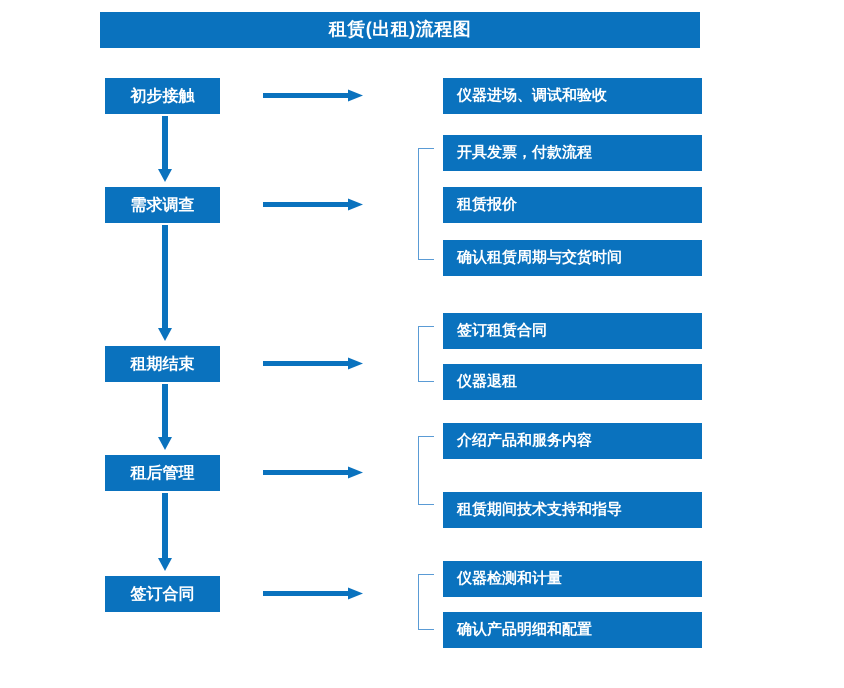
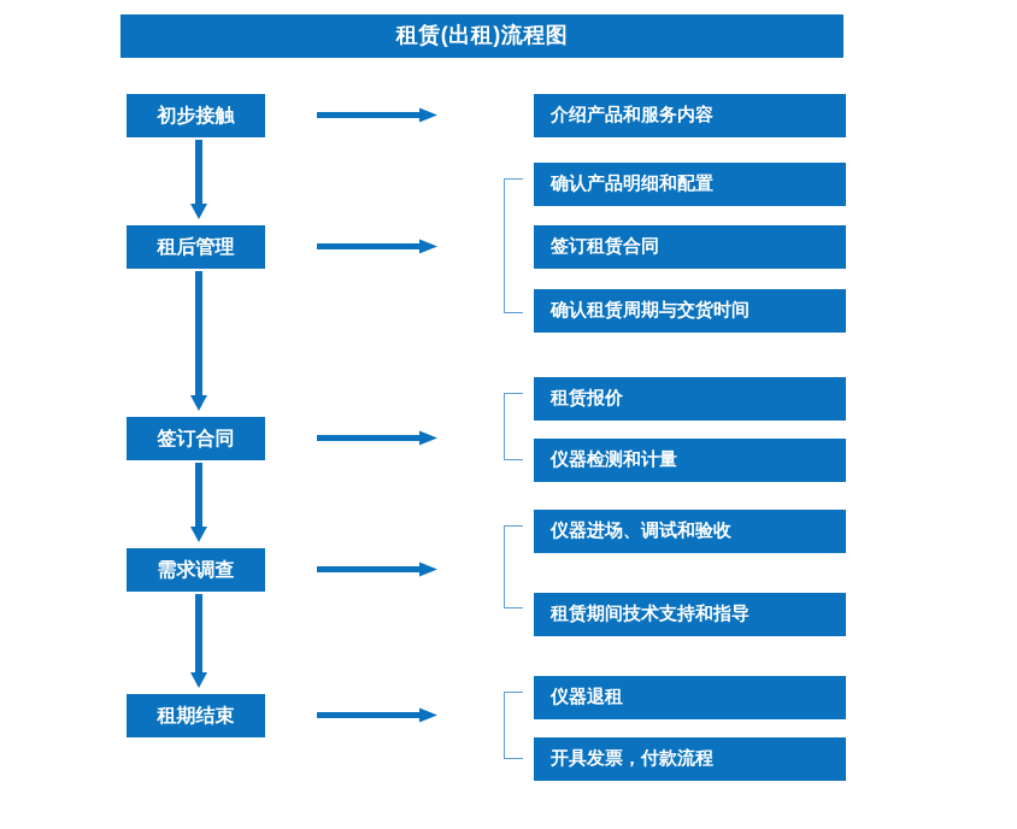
  租赁(出租)流程图
  初步接触
- 需求调查
+ 租后管理
- 租期结束
+ 签订合同
- 租后管理
+ 需求调查
- 签订合同
+ 租期结束
- 仪器进场、调试和验收
+ 介绍产品和服务内容
- 开具发票，付款流程
+ 确认产品明细和配置
- 租赁报价
+ 签订租赁合同
  确认租赁周期与交货时间
- 签订租赁合同
+ 租赁报价
- 仪器退租
+ 仪器检测和计量
- 介绍产品和服务内容
+ 仪器进场、调试和验收
  租赁期间技术支持和指导
- 仪器检测和计量
+ 仪器退租
- 确认产品明细和配置
+ 开具发票，付款流程
